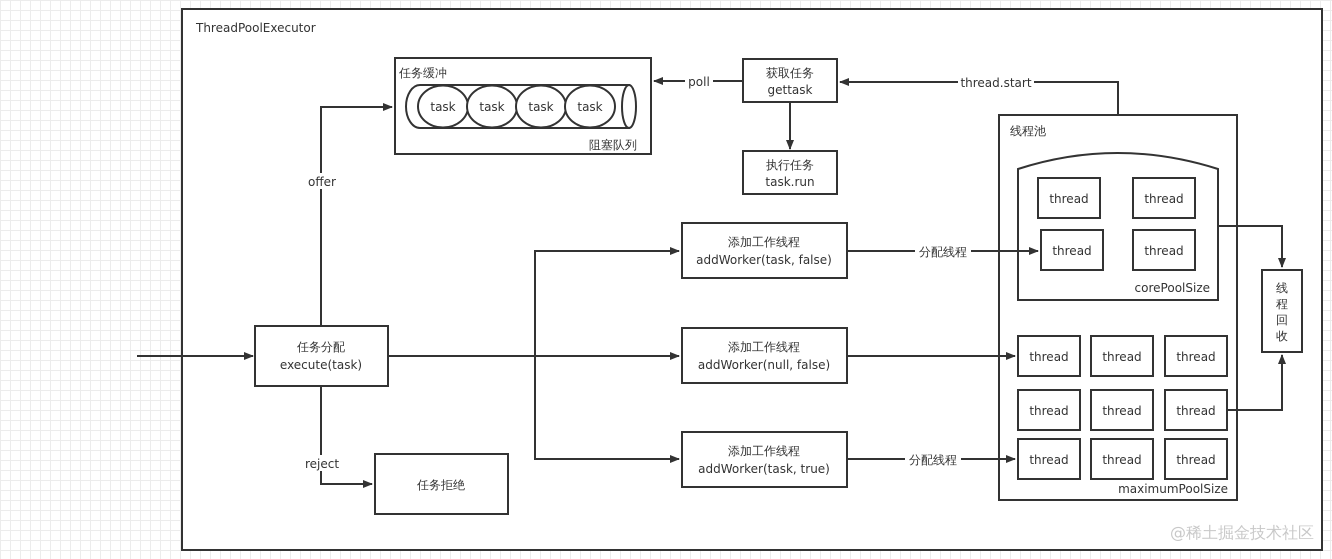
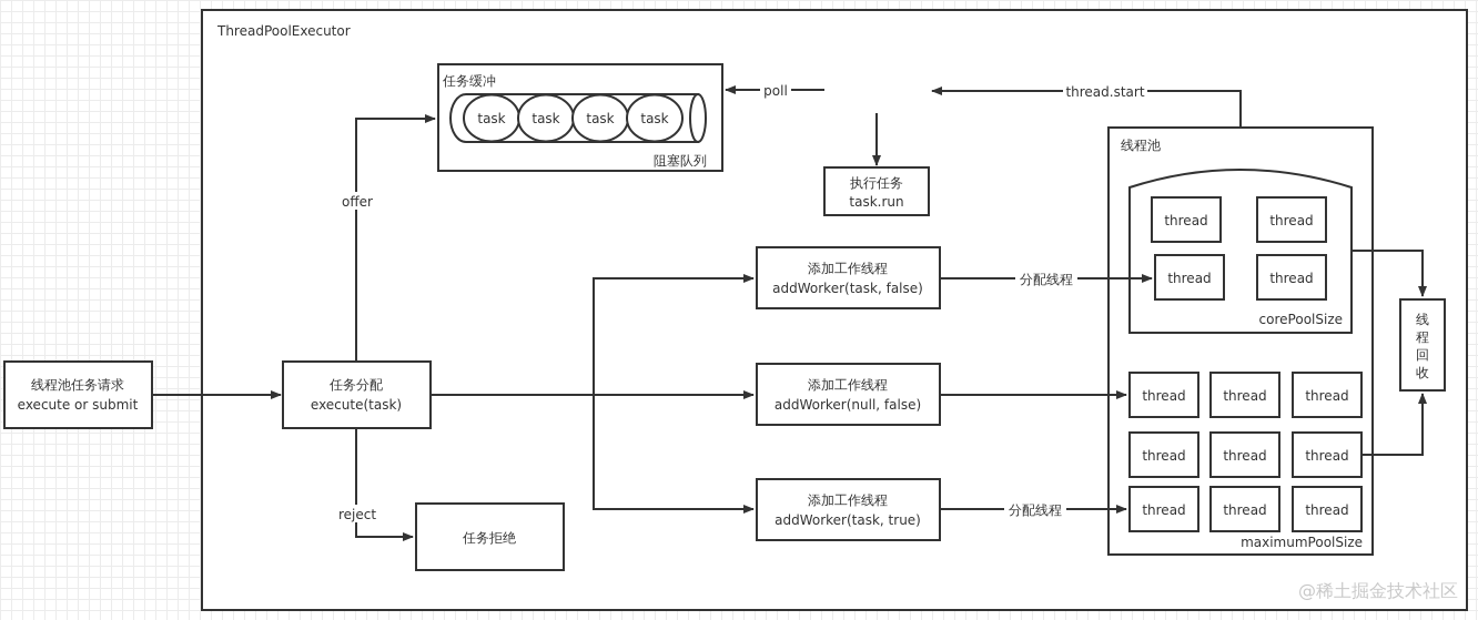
  ThreadPoolExecutor
+ 线程池任务请求
+ execute or submit
  任务分配
  execute(task)
  offer
  reject
  任务拒绝
  任务缓冲
  task
  task
  task
  task
  阻塞队列
  poll
- 获取任务
- gettask
  执行任务
  task.run
  thread.start
  添加工作线程
  addWorker(task, false)
  添加工作线程
  addWorker(null, false)
  添加工作线程
  addWorker(task, true)
  线程池
  thread
  thread
  thread
  thread
  corePoolSize
  thread
  thread
  thread
  thread
  thread
  thread
  thread
  thread
  thread
  maximumPoolSize
  分配线程
  分配线程
  线
  程
  回
  收
  @稀土掘金技术社区
